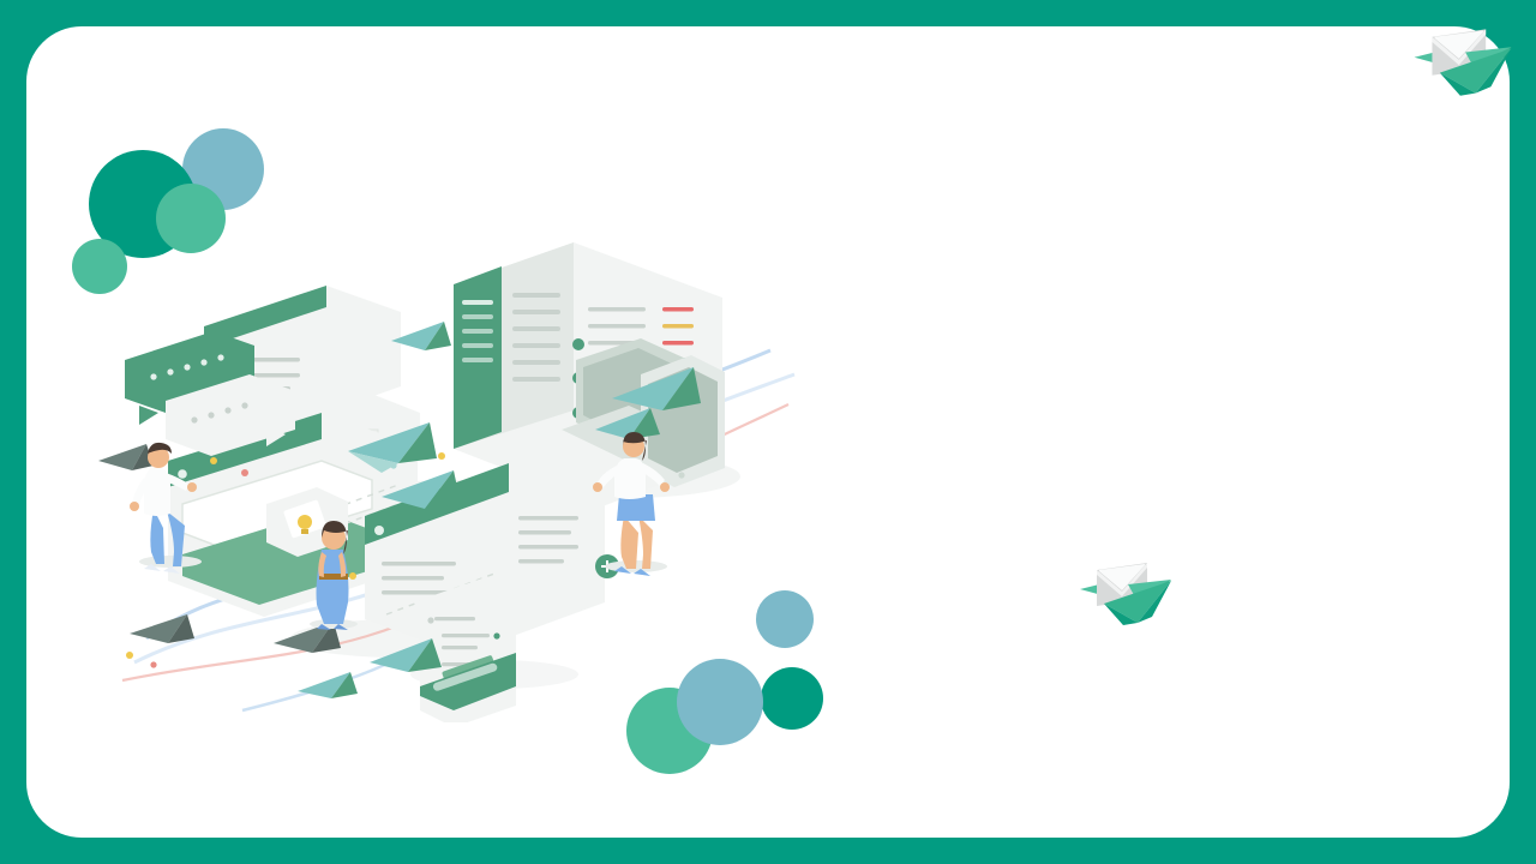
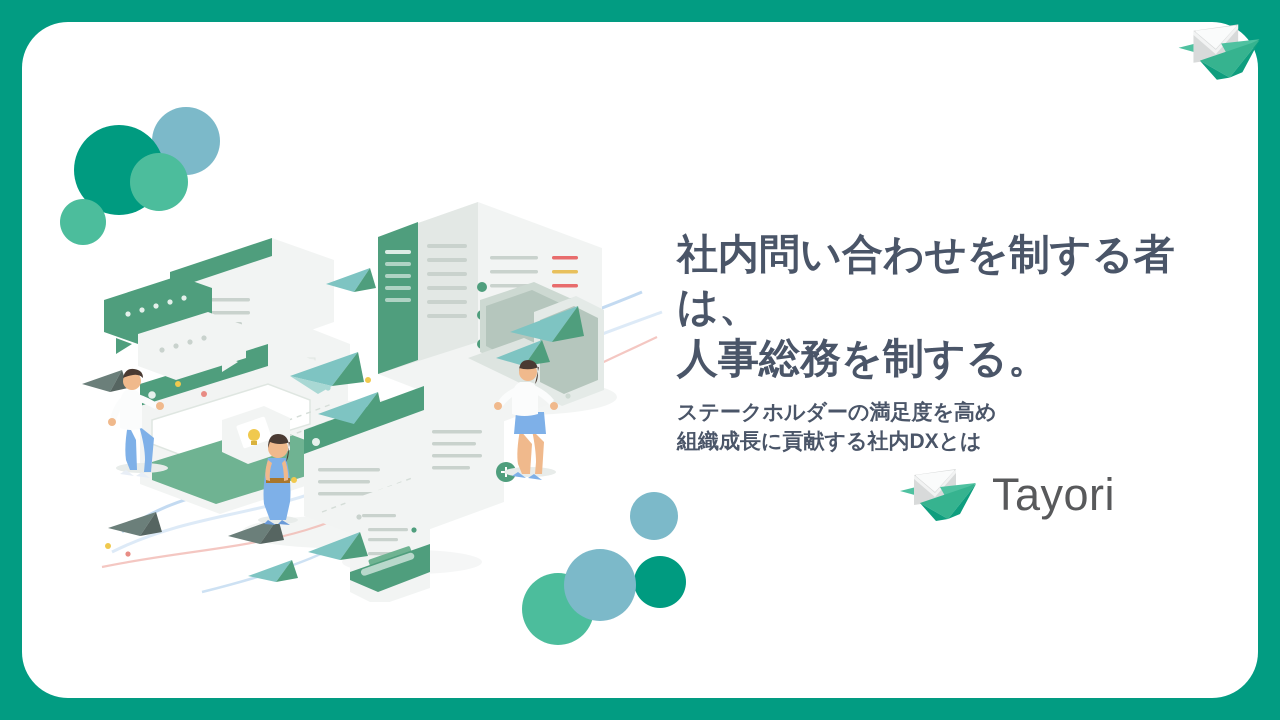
+ 社内問い合わせを制する者は、
+ 人事総務を制する。
+ ステークホルダーの満足度を高め
+ 組織成長に貢献する社内DXとは
+ Tayori
